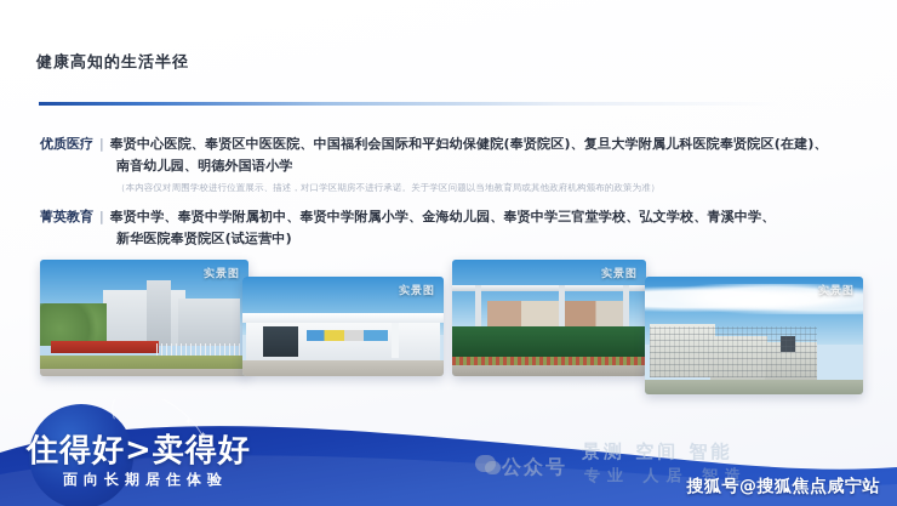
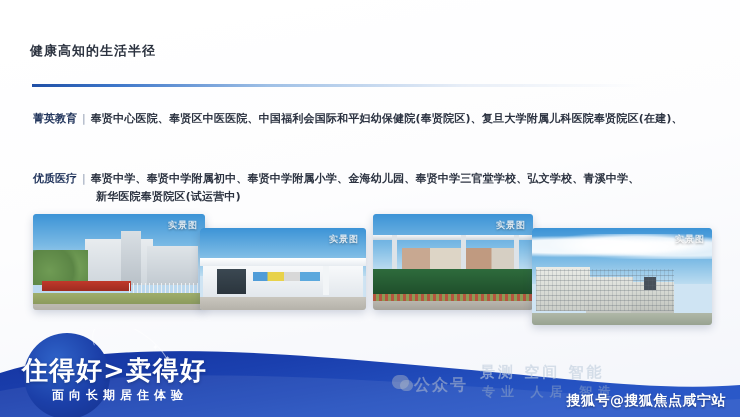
  健康高知的生活半径
- 优质医疗
+ 菁英教育
  |
  奉贤中心医院、奉贤区中医医院、中国福利会国际和平妇幼保健院(奉贤院区)、复旦大学附属儿科医院奉贤院区(在建)、
- 南音幼儿园、明德外国语小学
- （本内容仅对周围学校进行位置展示、描述，对口学区期房不进行承诺。关于学区问题以当地教育局或其他政府机构颁布的政策为准）
- 菁英教育
+ 优质医疗
  |
  奉贤中学、奉贤中学附属初中、奉贤中学附属小学、金海幼儿园、奉贤中学三官堂学校、弘文学校、青溪中学、
  新华医院奉贤院区(试运营中)
  实景图
  实景图
  实景图
  实景图
  ✦
  住得好>卖得好
  面向长期居住体验
  公众号
  景测 空间 智能
  专业 人居 智造
  搜狐号@搜狐焦点咸宁站
